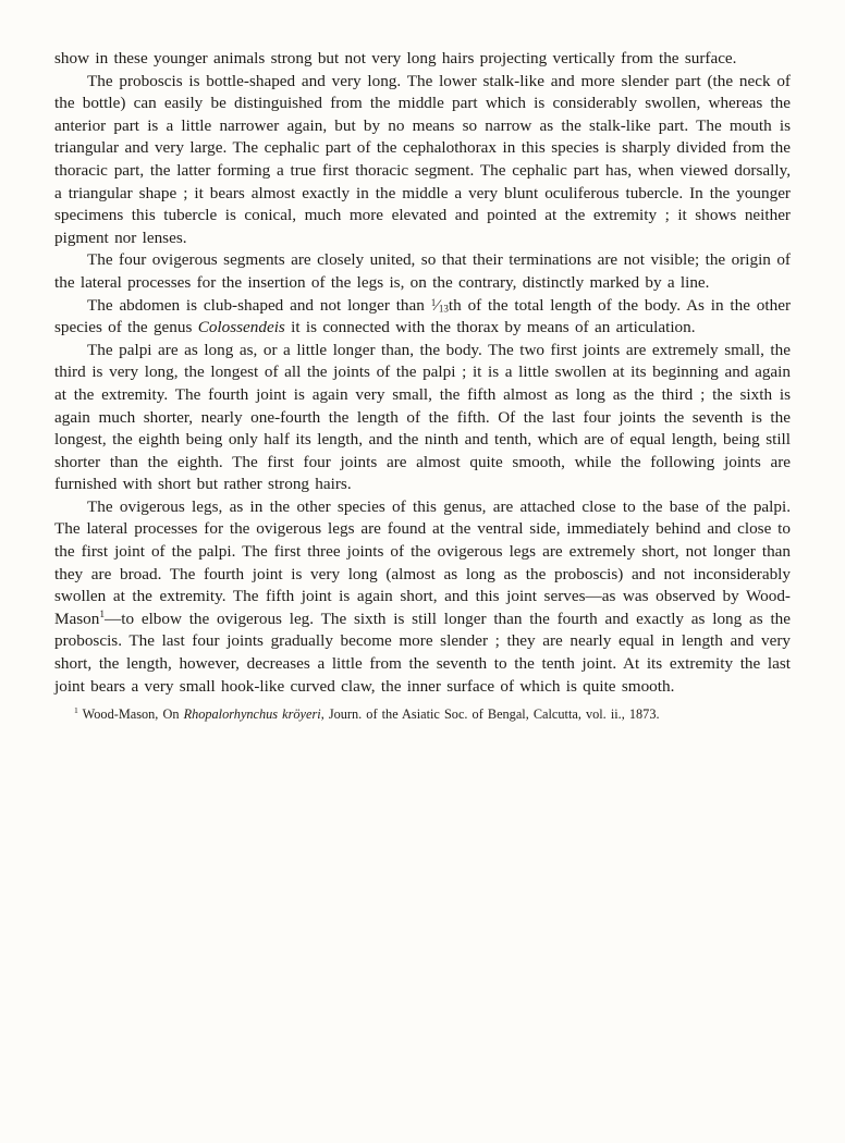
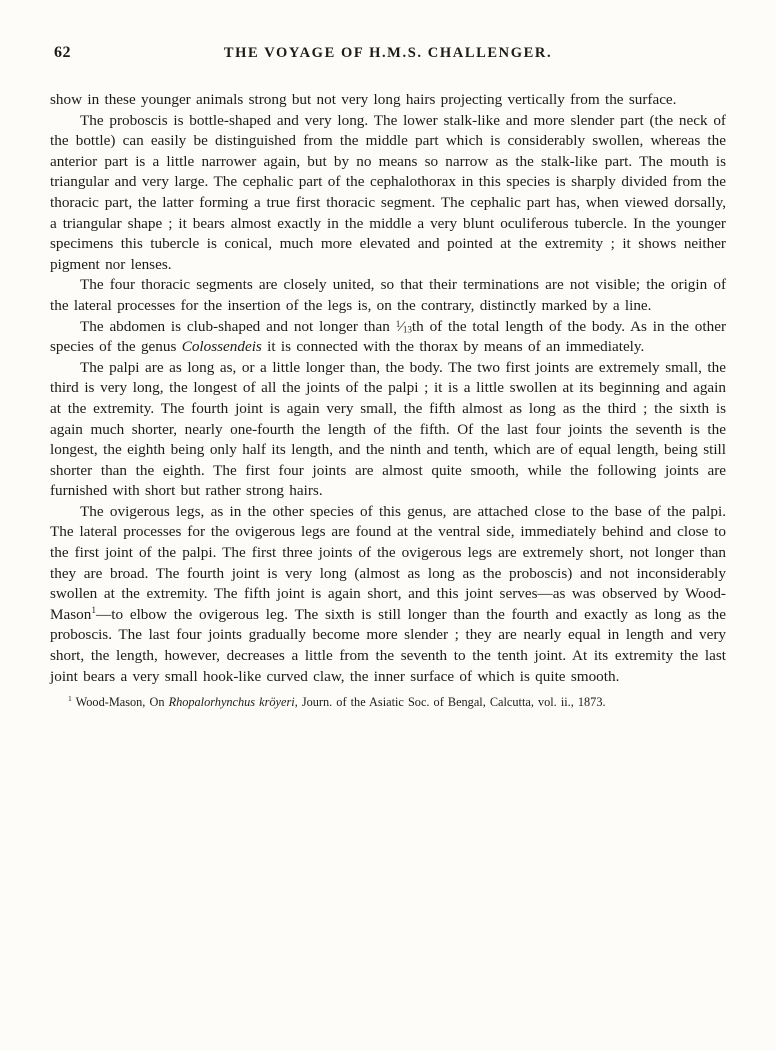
+ 62
+ THE VOYAGE OF H.M.S. CHALLENGER.
  show in these younger animals strong but not very long hairs projecting vertically from the surface.
  The proboscis is bottle-shaped and very long. The lower stalk-like and more slender part (the neck of the bottle) can easily be distinguished from the middle part which is considerably swollen, whereas the anterior part is a little narrower again, but by no means so narrow as the stalk-like part. The mouth is triangular and very large. The cephalic part of the cephalothorax in this species is sharply divided from the thoracic part, the latter forming a true first thoracic segment. The cephalic part has, when viewed dorsally, a triangular shape ; it bears almost exactly in the middle a very blunt oculiferous tubercle. In the younger specimens this tubercle is conical, much more elevated and pointed at the extremity ; it shows neither pigment nor lenses.
- The four ovigerous segments are closely united, so that their terminations are not visible; the origin of the lateral processes for the insertion of the legs is, on the contrary, distinctly marked by a line.
+ The four thoracic segments are closely united, so that their terminations are not visible; the origin of the lateral processes for the insertion of the legs is, on the contrary, distinctly marked by a line.
- The abdomen is club-shaped and not longer than 1⁄13th of the total length of the body. As in the other species of the genus Colossendeis it is connected with the thorax by means of an articulation.
+ The abdomen is club-shaped and not longer than 1⁄13th of the total length of the body. As in the other species of the genus Colossendeis it is connected with the thorax by means of an immediately.
  The palpi are as long as, or a little longer than, the body. The two first joints are extremely small, the third is very long, the longest of all the joints of the palpi ; it is a little swollen at its beginning and again at the extremity. The fourth joint is again very small, the fifth almost as long as the third ; the sixth is again much shorter, nearly one-fourth the length of the fifth. Of the last four joints the seventh is the longest, the eighth being only half its length, and the ninth and tenth, which are of equal length, being still shorter than the eighth. The first four joints are almost quite smooth, while the following joints are furnished with short but rather strong hairs.
  The ovigerous legs, as in the other species of this genus, are attached close to the base of the palpi. The lateral processes for the ovigerous legs are found at the ventral side, immediately behind and close to the first joint of the palpi. The first three joints of the ovigerous legs are extremely short, not longer than they are broad. The fourth joint is very long (almost as long as the proboscis) and not inconsiderably swollen at the extremity. The fifth joint is again short, and this joint serves—as was observed by Wood-Mason1—to elbow the ovigerous leg. The sixth is still longer than the fourth and exactly as long as the proboscis. The last four joints gradually become more slender ; they are nearly equal in length and very short, the length, however, decreases a little from the seventh to the tenth joint. At its extremity the last joint bears a very small hook-like curved claw, the inner surface of which is quite smooth.
  1 Wood-Mason, On Rhopalorhynchus kröyeri, Journ. of the Asiatic Soc. of Bengal, Calcutta, vol. ii., 1873.
